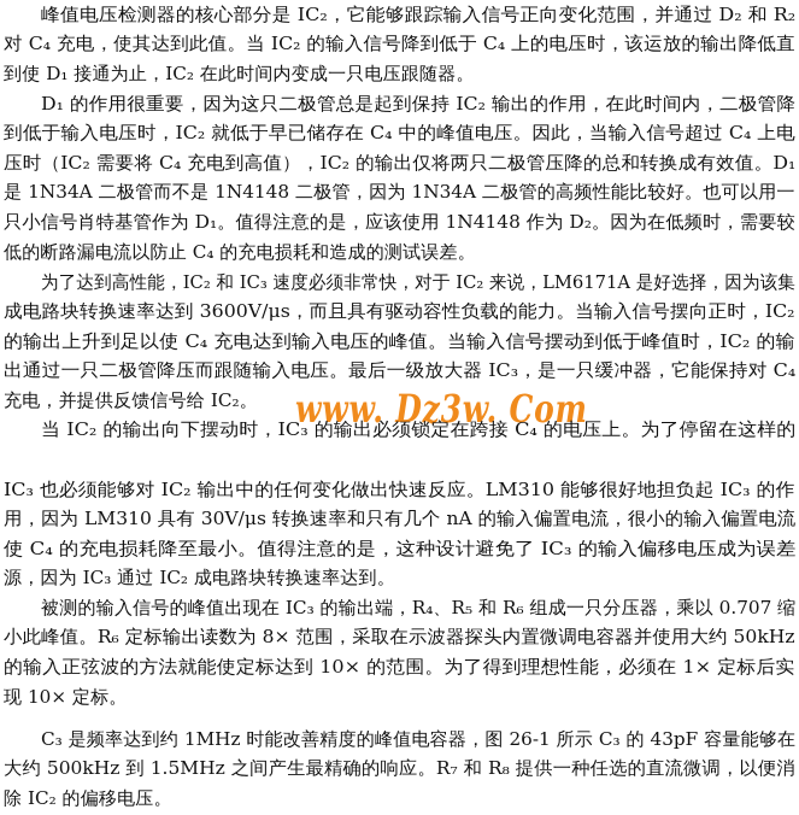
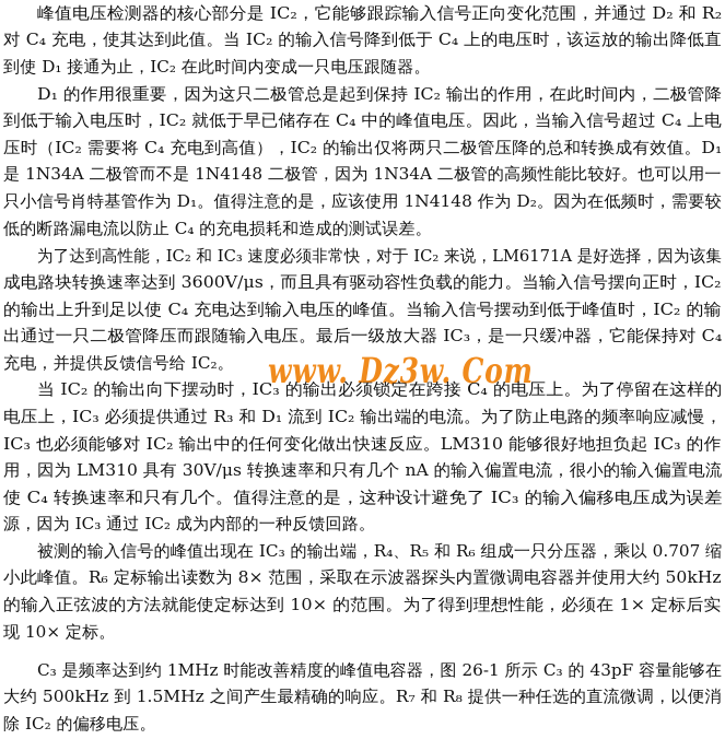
  峰值电压检测器的核心部分是 IC₂，它能够跟踪输入信号正向变化范围，并通过 D₂ 和 R₂
  对 C₄ 充电，使其达到此值。当 IC₂ 的输入信号降到低于 C₄ 上的电压时，该运放的输出降低直
  到使 D₁ 接通为止，IC₂ 在此时间内变成一只电压跟随器。
  D₁ 的作用很重要，因为这只二极管总是起到保持 IC₂ 输出的作用，在此时间内，二极管降
  到低于输入电压时，IC₂ 就低于早已储存在 C₄ 中的峰值电压。因此，当输入信号超过 C₄ 上电
  压时（IC₂ 需要将 C₄ 充电到高值），IC₂ 的输出仅将两只二极管压降的总和转换成有效值。D₁
  是 1N34A 二极管而不是 1N4148 二极管，因为 1N34A 二极管的高频性能比较好。也可以用一
  只小信号肖特基管作为 D₁。值得注意的是，应该使用 1N4148 作为 D₂。因为在低频时，需要较
  低的断路漏电流以防止 C₄ 的充电损耗和造成的测试误差。
  为了达到高性能，IC₂ 和 IC₃ 速度必须非常快，对于 IC₂ 来说，LM6171A 是好选择，因为该集
  成电路块转换速率达到 3600V/μs，而且具有驱动容性负载的能力。当输入信号摆向正时，IC₂
  的输出上升到足以使 C₄ 充电达到输入电压的峰值。当输入信号摆动到低于峰值时，IC₂ 的输
  出通过一只二极管降压而跟随输入电压。最后一级放大器 IC₃，是一只缓冲器，它能保持对 C₄
  充电，并提供反馈信号给 IC₂。
  www. Dz3w. Com
  当 IC₂ 的输出向下摆动时，IC₃ 的输出必须锁定在跨接 C₄ 的电压上。为了停留在这样的
+ 电压上，IC₃ 必须提供通过 R₃ 和 D₁ 流到 IC₂ 输出端的电流。为了防止电路的频率响应减慢，
  IC₃ 也必须能够对 IC₂ 输出中的任何变化做出快速反应。LM310 能够很好地担负起 IC₃ 的作
  用，因为 LM310 具有 30V/μs 转换速率和只有几个 nA 的输入偏置电流，很小的输入偏置电流
- 使 C₄ 的充电损耗降至最小。值得注意的是，这种设计避免了 IC₃ 的输入偏移电压成为误差
+ 使 C₄ 转换速率和只有几个。值得注意的是，这种设计避免了 IC₃ 的输入偏移电压成为误差
- 源，因为 IC₃ 通过 IC₂ 成电路块转换速率达到。
+ 源，因为 IC₃ 通过 IC₂ 成为内部的一种反馈回路。
  被测的输入信号的峰值出现在 IC₃ 的输出端，R₄、R₅ 和 R₆ 组成一只分压器，乘以 0.707 缩
  小此峰值。R₆ 定标输出读数为 8× 范围，采取在示波器探头内置微调电容器并使用大约 50kHz
  的输入正弦波的方法就能使定标达到 10× 的范围。为了得到理想性能，必须在 1× 定标后实
  现 10× 定标。
  C₃ 是频率达到约 1MHz 时能改善精度的峰值电容器，图 26-1 所示 C₃ 的 43pF 容量能够在
  大约 500kHz 到 1.5MHz 之间产生最精确的响应。R₇ 和 R₈ 提供一种任选的直流微调，以便消
  除 IC₂ 的偏移电压。
